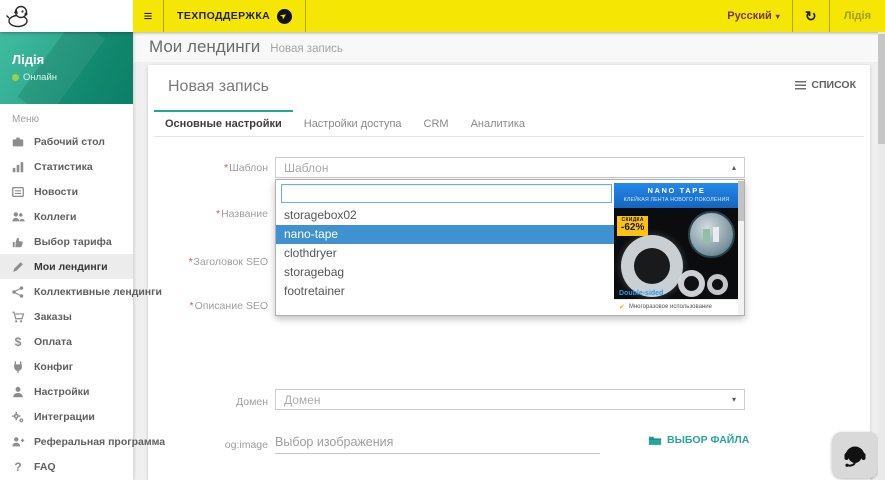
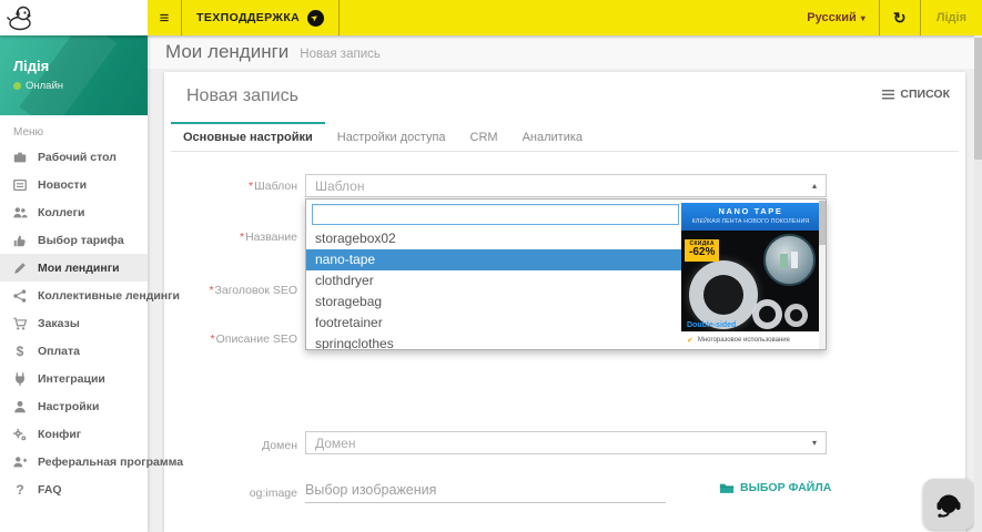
  ≡
  ТЕХПОДДЕРЖКА
  Русский
  ▾
  ↻
  Лідія
  Лідія
  Онлайн
  Меню
  Рабочий стол
- Статистика
  Новости
  Коллеги
  Выбор тарифа
  Мои лендинги
  Коллективные лендинги
  Заказы
  $
  Оплата
- Конфиг
+ Интеграции
  Настройки
- Интеграции
+ Конфиг
  Реферальная программа
  ?
  FAQ
  Мои лендинги
  Новая запись
  Новая запись
  СПИСОК
  Основные настройки
  Настройки доступа
  CRM
  Аналитика
  *Шаблон
  *Название
  *Заголовок SEO
  *Описание SEO
  Домен
  og:image
  Шаблон
  ▴
  storagebox02
  nano-tape
  clothdryer
  storagebag
  footretainer
+ springclothes
  NANO TAPE
  -62%
  Домен
  ▾
  Выбор изображения
  ВЫБОР ФАЙЛА
